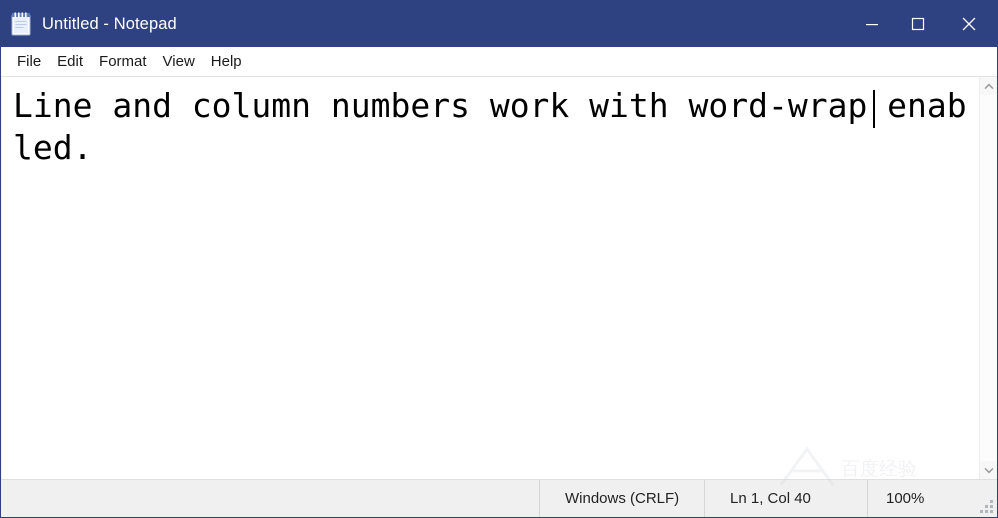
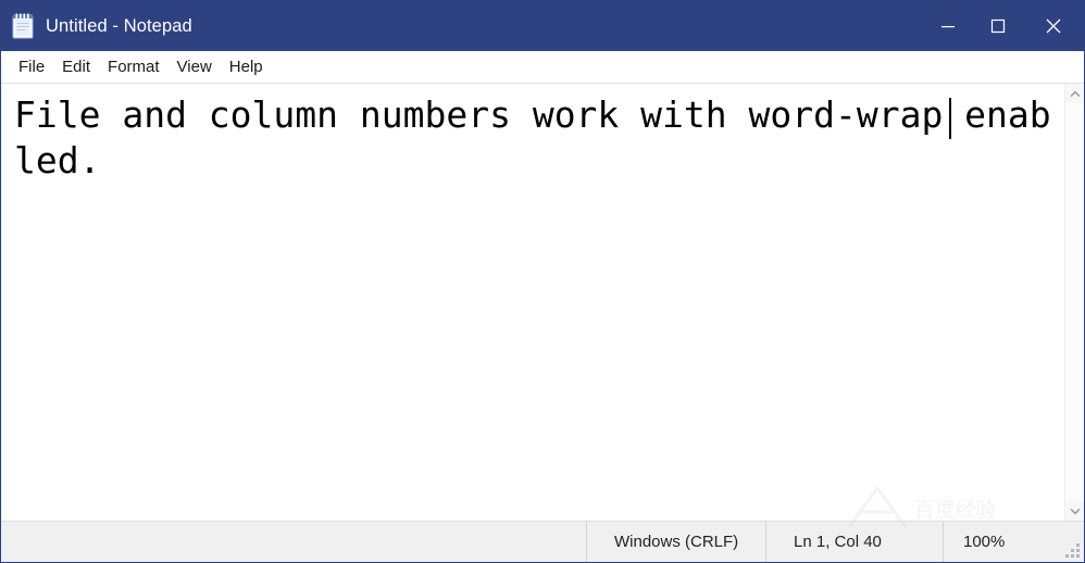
  Untitled - Notepad
  File
  Edit
  Format
  View
  Help
- Line and column numbers work with word-wrap enabled.
+ File and column numbers work with word-wrap enabled.
  Windows (CRLF)
  Ln 1, Col 40
  100%
  百度经验
